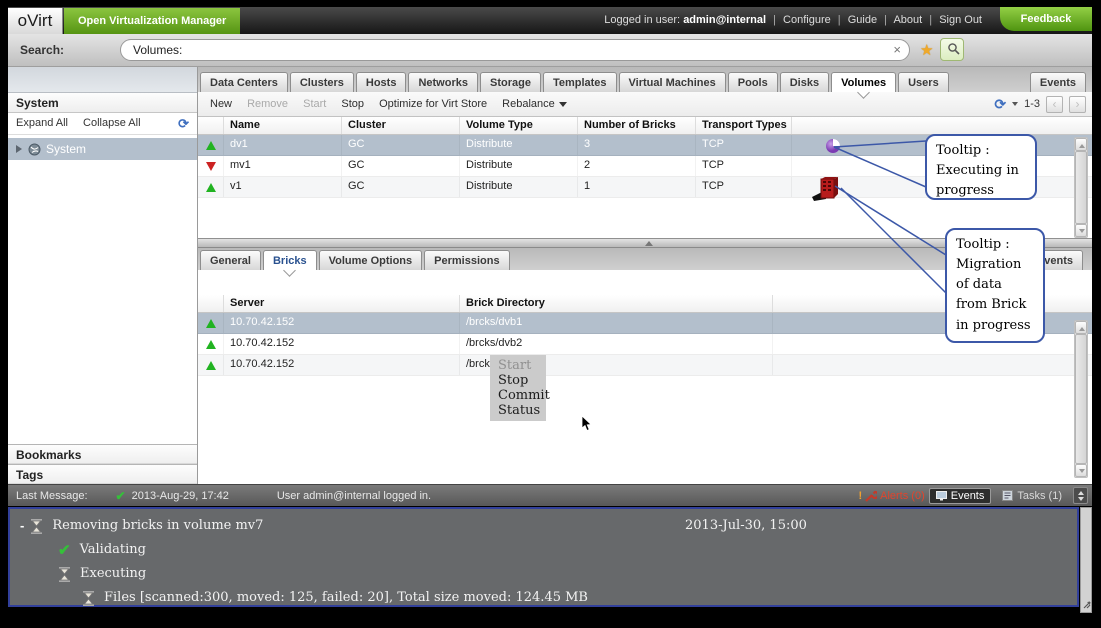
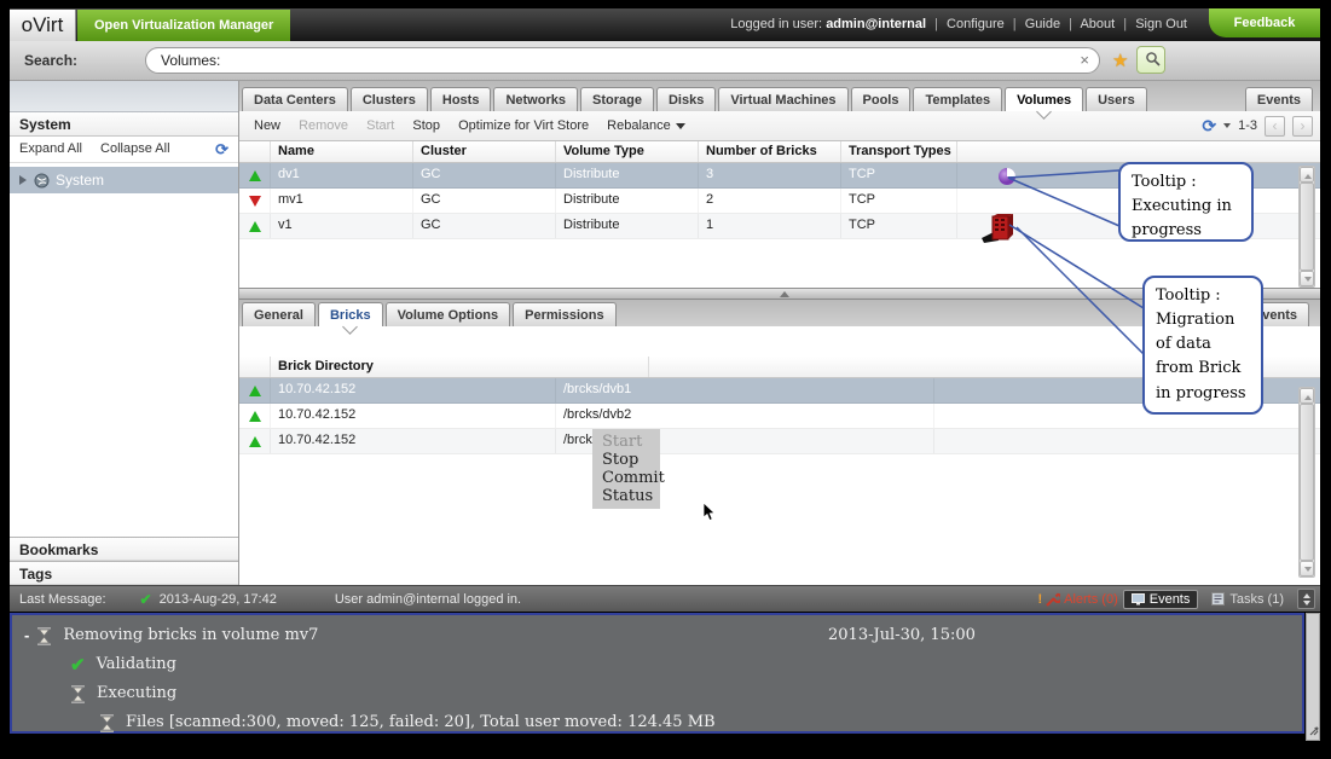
  oVirt
  Open Virtualization Manager
  Logged in user: admin@internal | Configure | Guide | About | Sign Out
  Feedback
  Search:
  Volumes:
  ×
  ★
  System
  Expand All Collapse All
  ⟳
  System
  Bookmarks
  Tags
  Data Centers
  Clusters
  Hosts
  Networks
  Storage
- Templates
+ Disks
  Virtual Machines
  Pools
- Disks
+ Templates
  Volumes
  Users
  Events
  New Remove Start Stop Optimize for Virt Store Rebalance
  ⟳
  1-3
  ‹
  ›
  Name
  Cluster
  Volume Type
  Number of Bricks
  Transport Types
  dv1
  GC
  Distribute
  3
  TCP
  mv1
  GC
  Distribute
  2
  TCP
  v1
  GC
  Distribute
  1
  TCP
  General
  Bricks
  Volume Options
  Permissions
  vents
- Server
  Brick Directory
  10.70.42.152
  /brcks/dvb1
  10.70.42.152
  /brcks/dvb2
  10.70.42.152
  Start
  Stop
  Status
  Last Message:
  ✔
  2013-Aug-29, 17:42
  User admin@internal logged in.
  !
  Alerts (0)
  Events
  Tasks (1)
  -
  Removing bricks in volume mv7
  2013-Jul-30, 15:00
  ✔
  Validating
  Executing
- Files [scanned:300, moved: 125, failed: 20], Total size moved: 124.45 MB
+ Files [scanned:300, moved: 125, failed: 20], Total user moved: 124.45 MB
  Tooltip : Executing in progress
  Tooltip : Migration of data from Brick in progress
